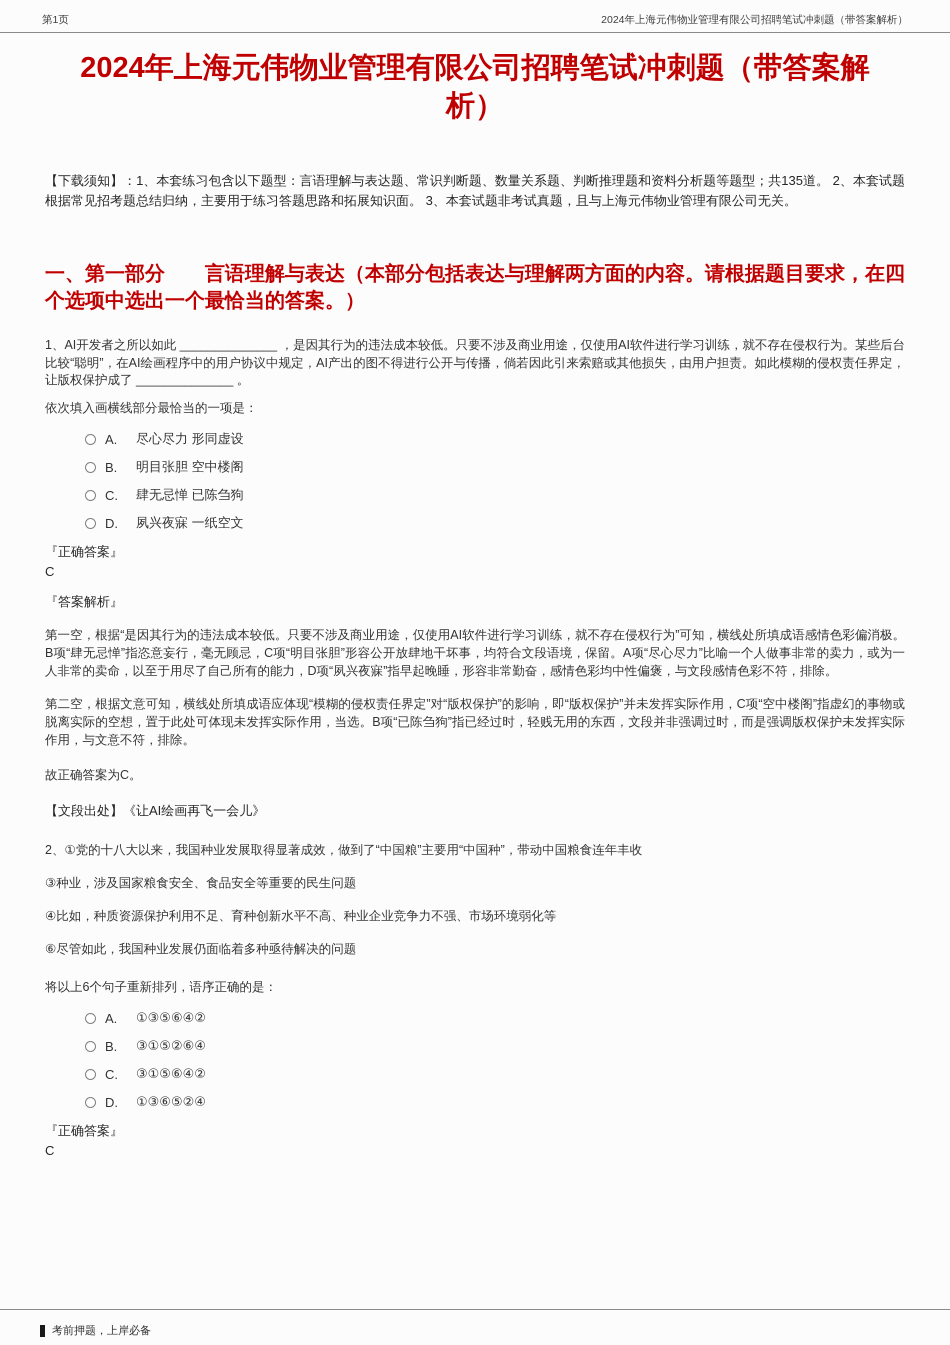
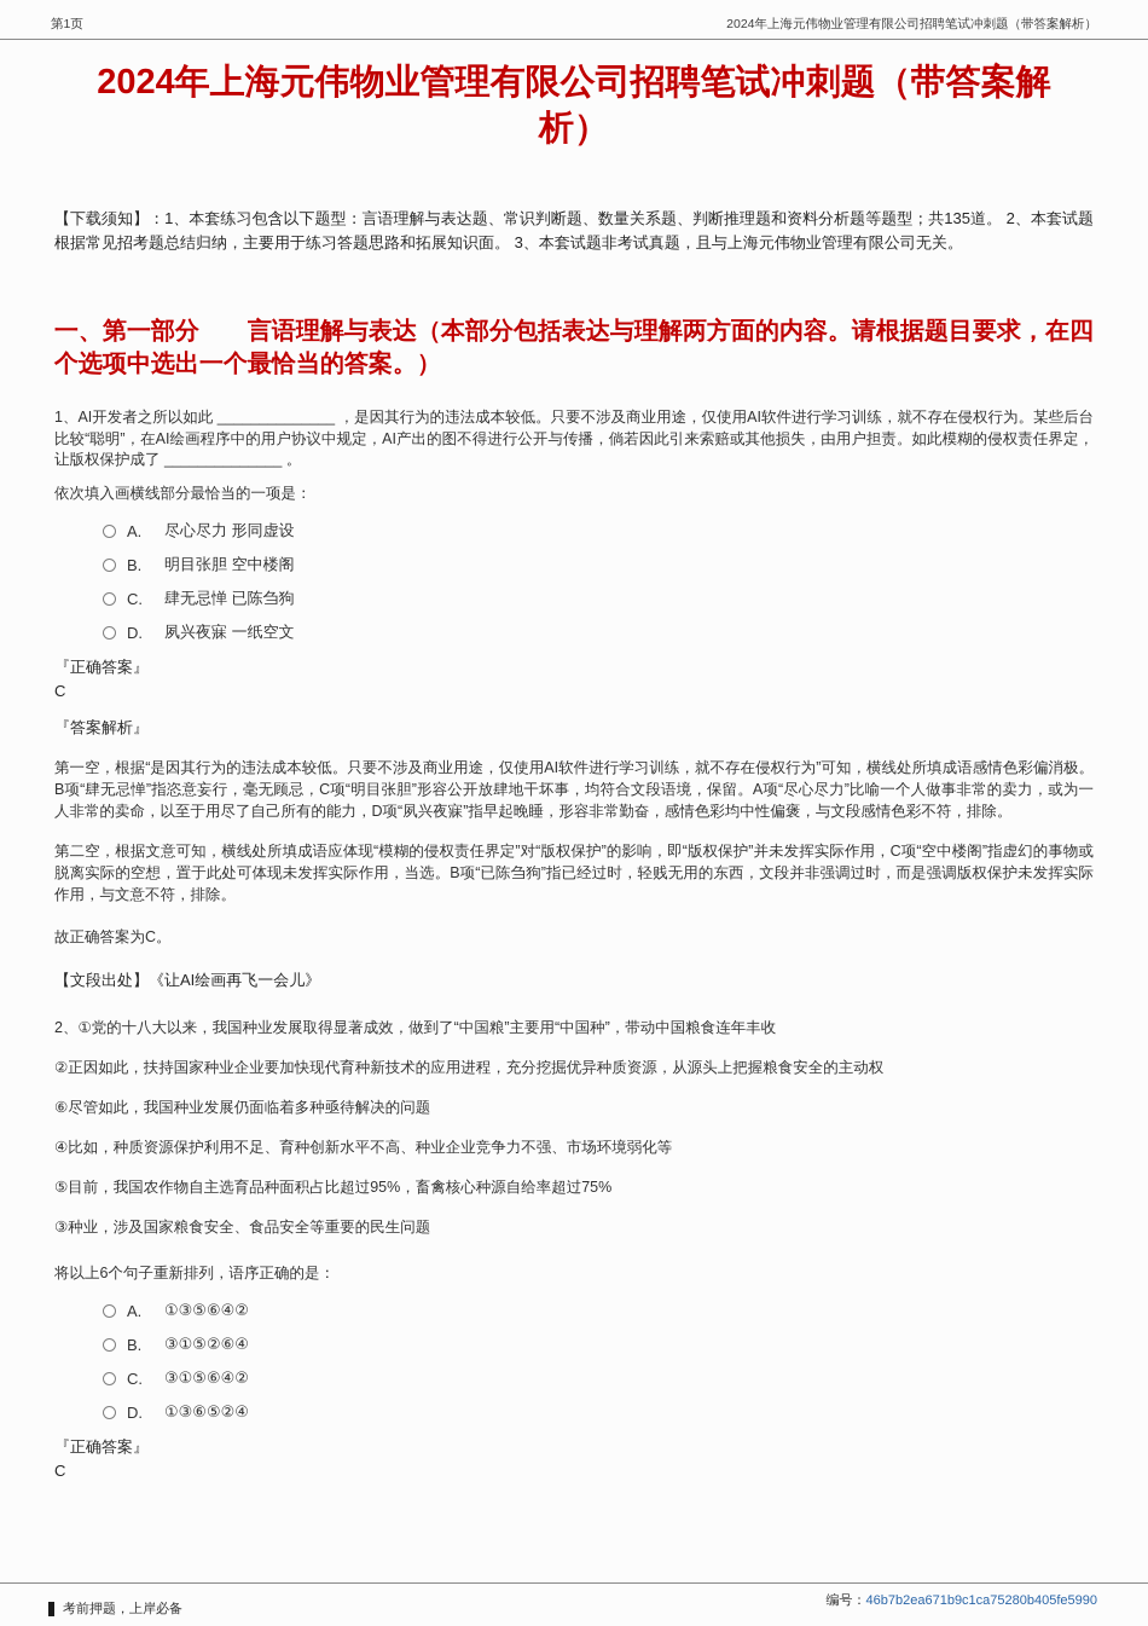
  第1页
  2024年上海元伟物业管理有限公司招聘笔试冲刺题（带答案解析）
  2024年上海元伟物业管理有限公司招聘笔试冲刺题（带答案解析）
  【下载须知】：1、本套练习包含以下题型：言语理解与表达题、常识判断题、数量关系题、判断推理题和资料分析题等题型；共135道。 2、本套试题根据常见招考题总结归纳，主要用于练习答题思路和拓展知识面。 3、本套试题非考试真题，且与上海元伟物业管理有限公司无关。
  一、第一部分 言语理解与表达（本部分包括表达与理解两方面的内容。请根据题目要求，在四个选项中选出一个最恰当的答案。）
  1、AI开发者之所以如此 ______________ ，是因其行为的违法成本较低。只要不涉及商业用途，仅使用AI软件进行学习训练，就不存在侵权行为。某些后台比较“聪明”，在AI绘画程序中的用户协议中规定，AI产出的图不得进行公开与传播，倘若因此引来索赔或其他损失，由用户担责。如此模糊的侵权责任界定，让版权保护成了 ______________ 。
  依次填入画横线部分最恰当的一项是：
  A.
  尽心尽力 形同虚设
  B.
  明目张胆 空中楼阁
  C.
  肆无忌惮 已陈刍狗
  D.
  夙兴夜寐 一纸空文
  『正确答案』
  C
  『答案解析』
  第一空，根据“是因其行为的违法成本较低。只要不涉及商业用途，仅使用AI软件进行学习训练，就不存在侵权行为”可知，横线处所填成语感情色彩偏消极。B项“肆无忌惮”指恣意妄行，毫无顾忌，C项“明目张胆”形容公开放肆地干坏事，均符合文段语境，保留。A项“尽心尽力”比喻一个人做事非常的卖力，或为一人非常的卖命，以至于用尽了自己所有的能力，D项“夙兴夜寐”指早起晚睡，形容非常勤奋，感情色彩均中性偏褒，与文段感情色彩不符，排除。
  第二空，根据文意可知，横线处所填成语应体现“模糊的侵权责任界定”对“版权保护”的影响，即“版权保护”并未发挥实际作用，C项“空中楼阁”指虚幻的事物或脱离实际的空想，置于此处可体现未发挥实际作用，当选。B项“已陈刍狗”指已经过时，轻贱无用的东西，文段并非强调过时，而是强调版权保护未发挥实际作用，与文意不符，排除。
  故正确答案为C。
  【文段出处】《让AI绘画再飞一会儿》
  2、①党的十八大以来，我国种业发展取得显著成效，做到了“中国粮”主要用“中国种”，带动中国粮食连年丰收
+ ②正因如此，扶持国家种业企业要加快现代育种新技术的应用进程，充分挖掘优异种质资源，从源头上把握粮食安全的主动权
- ③种业，涉及国家粮食安全、食品安全等重要的民生问题
+ ⑥尽管如此，我国种业发展仍面临着多种亟待解决的问题
  ④比如，种质资源保护利用不足、育种创新水平不高、种业企业竞争力不强、市场环境弱化等
+ ⑤目前，我国农作物自主选育品种面积占比超过95%，畜禽核心种源自给率超过75%
- ⑥尽管如此，我国种业发展仍面临着多种亟待解决的问题
+ ③种业，涉及国家粮食安全、食品安全等重要的民生问题
  将以上6个句子重新排列，语序正确的是：
  A.
  ①③⑤⑥④②
  B.
  ③①⑤②⑥④
  C.
  ③①⑤⑥④②
  D.
  ①③⑥⑤②④
  『正确答案』
  C
  考前押题，上岸必备
+ 编号：46b7b2ea671b9c1ca75280b405fe5990
